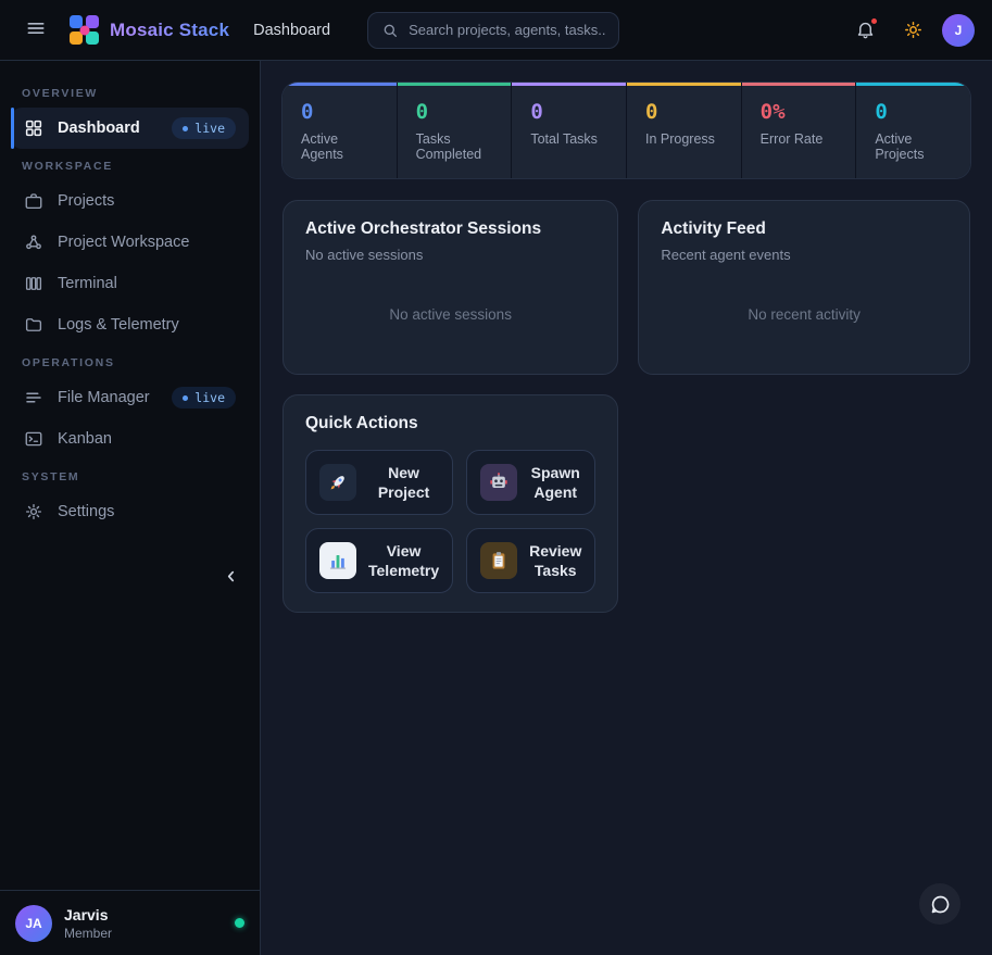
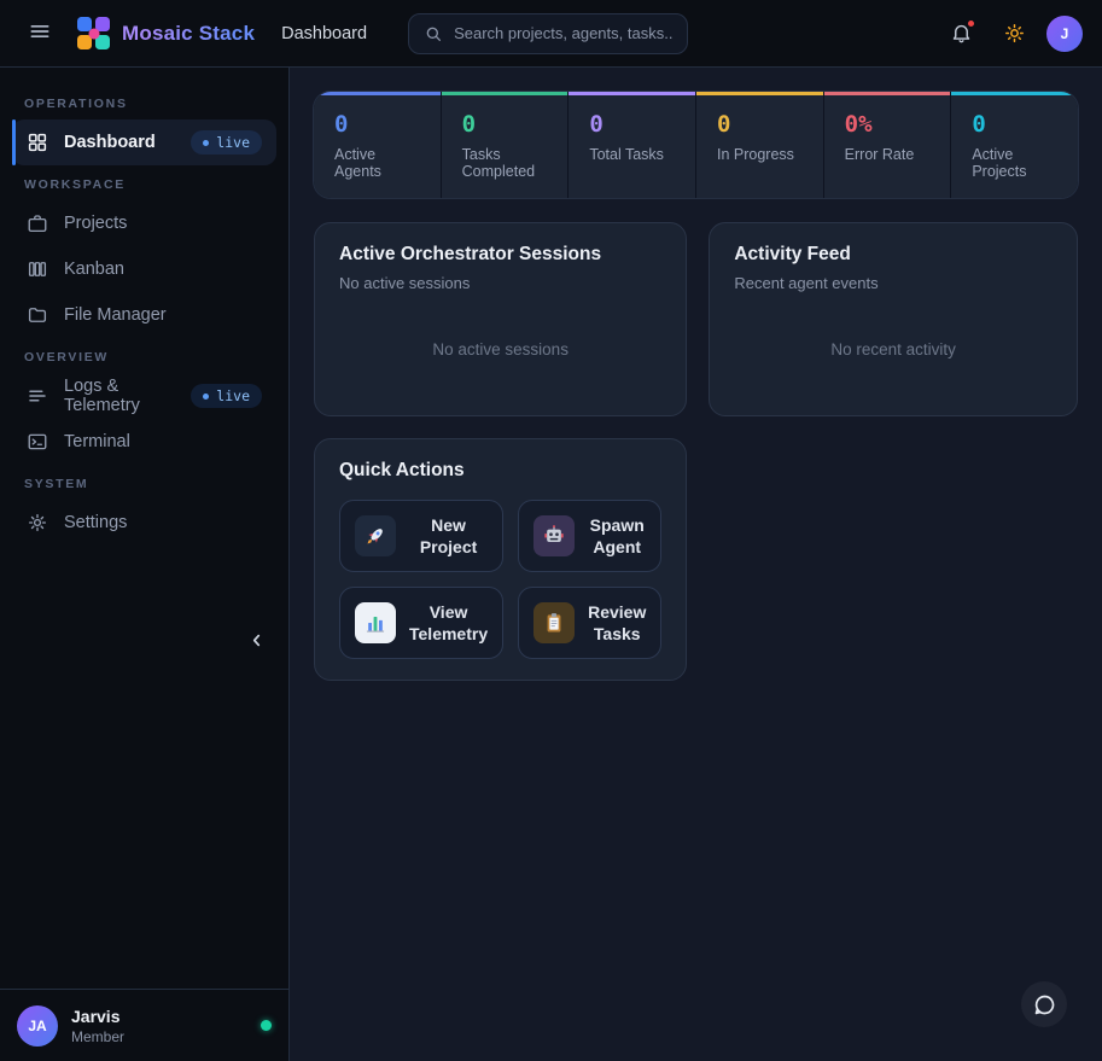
  Mosaic Stack
  Dashboard
  Search projects, agents, tasks..
  J
- OVERVIEW
+ OPERATIONS
  Dashboard
  live
  WORKSPACE
  Projects
- Project Workspace
- Terminal
+ Kanban
- Logs & Telemetry
+ File Manager
- OPERATIONS
+ OVERVIEW
- File Manager
+ Logs & Telemetry
  live
- Kanban
+ Terminal
  SYSTEM
  Settings
  JA
  Jarvis
  Member
  0
  Active Agents
  0
  Tasks Completed
  0
  Total Tasks
  0
  In Progress
  0%
  Error Rate
  0
  Active Projects
  Active Orchestrator Sessions
  No active sessions
  No active sessions
  Activity Feed
  Recent agent events
  No recent activity
  Quick Actions
  New Project
  Spawn Agent
  View Telemetry
  Review Tasks
